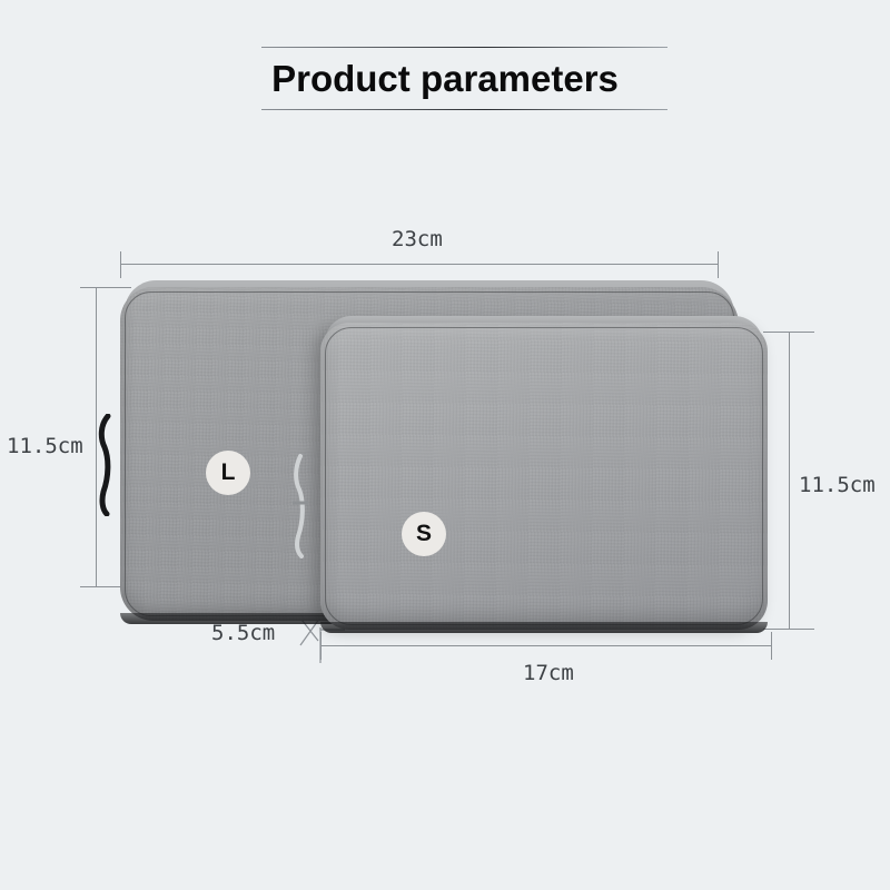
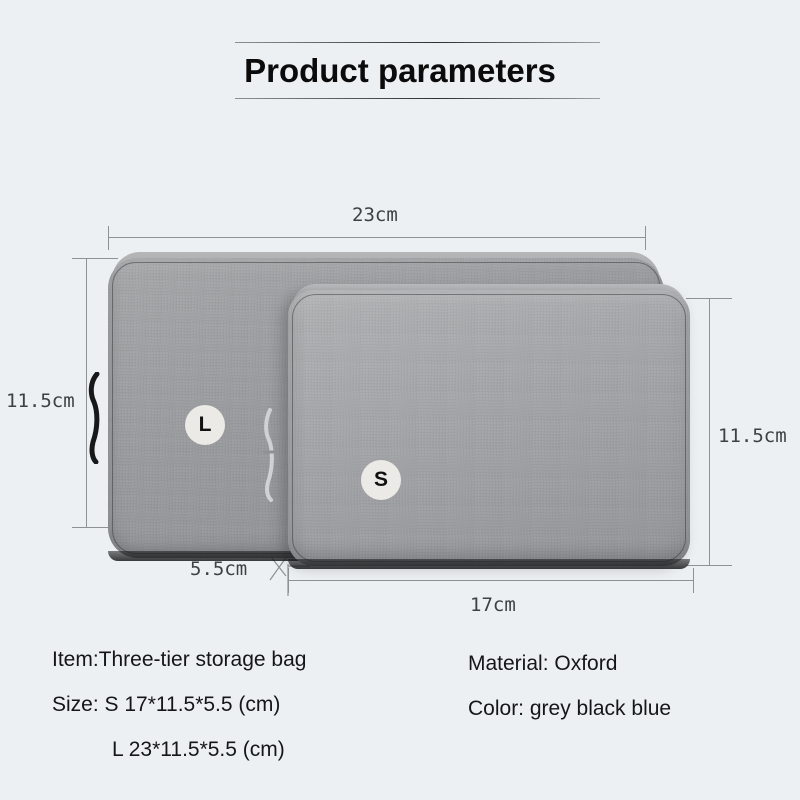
  Product parameters
  23cm
  11.5cm
  L
  S
  11.5cm
  17cm
  5.5cm
+ Item:Three-tier storage bag
+ Size: S 17*11.5*5.5 (cm)
+ L 23*11.5*5.5 (cm)
+ Material: Oxford
+ Color: grey black blue
